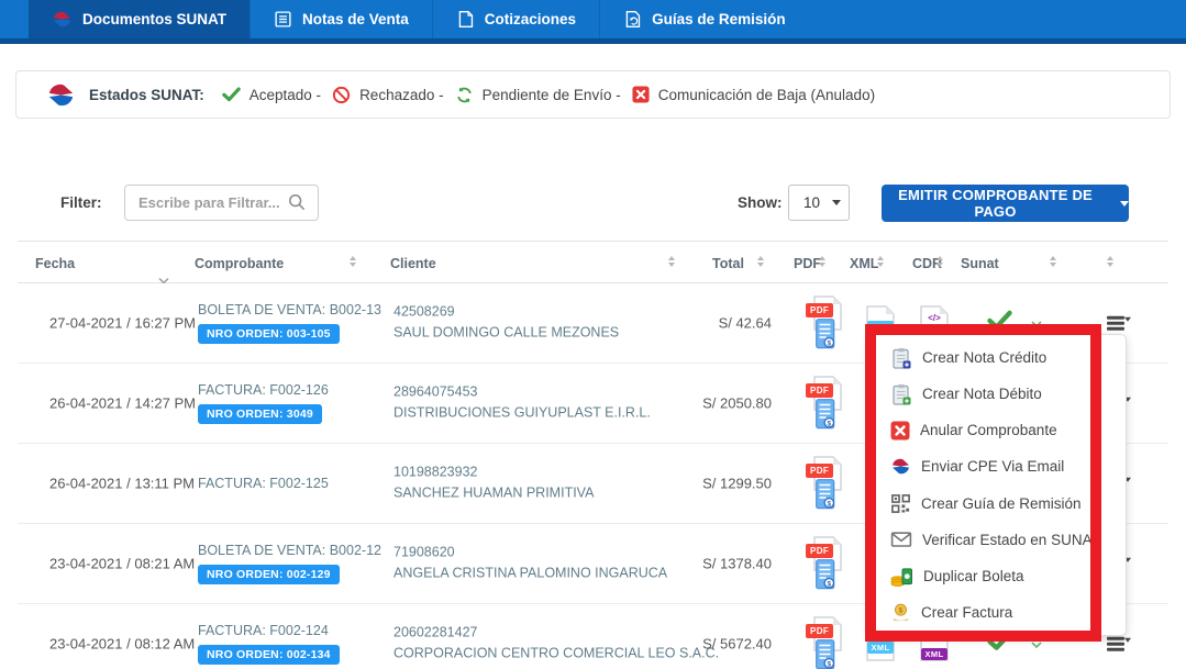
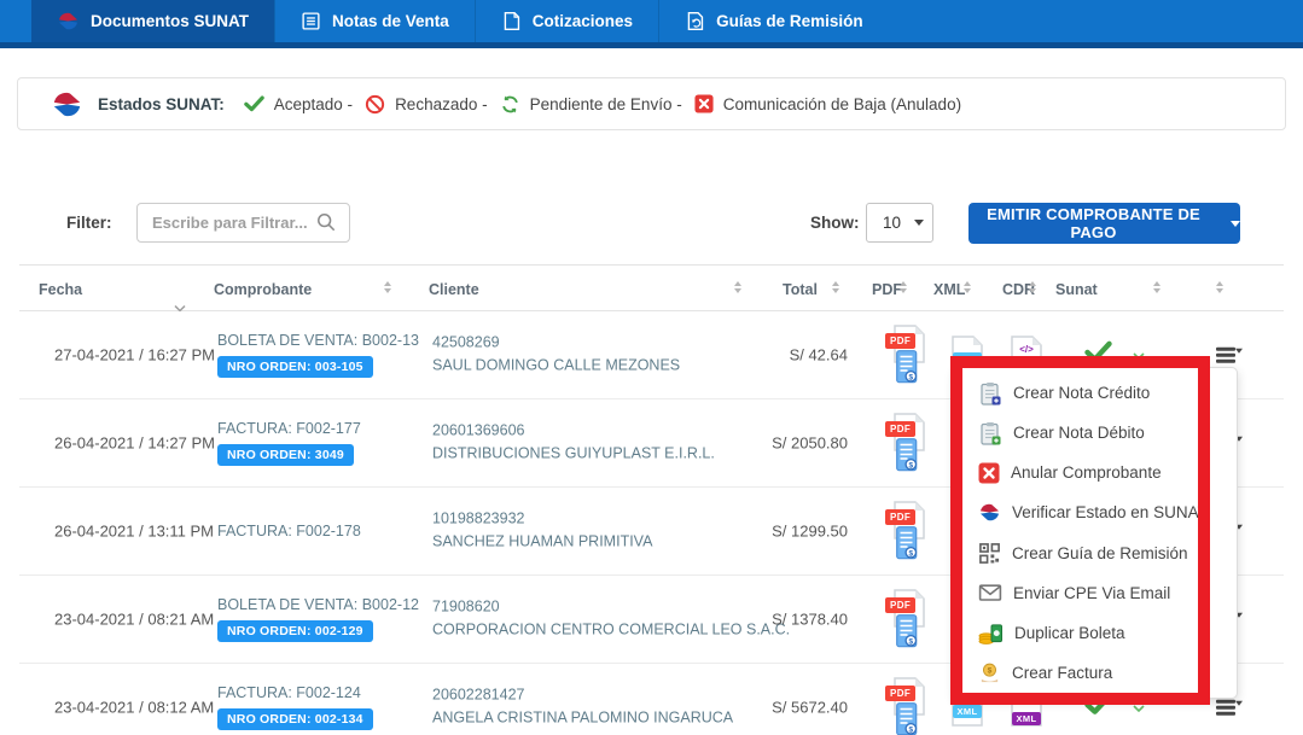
  Documentos SUNAT
  Notas de Venta
  Cotizaciones
  Guías de Remisión
  Estados SUNAT:
  Aceptado -
  Rechazado -
  Pendiente de Envío -
  Comunicación de Baja (Anulado)
  Filter:
  Escribe para Filtrar...
  Show:
  10
  EMITIR COMPROBANTE DE PAGO
  Fecha
  Comprobante
  Cliente
  Total
  PDF
  XML
  CDR
  Sunat
  27-04-2021 / 16:27 PM
  BOLETA DE VENTA: B002-13
  NRO ORDEN: 003-105
  42508269
  SAUL DOMINGO CALLE MEZONES
  S/ 42.64
  PDF
  XML
  </>
  26-04-2021 / 14:27 PM
- FACTURA: F002-126
+ FACTURA: F002-177
  NRO ORDEN: 3049
- 28964075453
+ 20601369606
  DISTRIBUCIONES GUIYUPLAST E.I.R.L.
  S/ 2050.80
  PDF
  26-04-2021 / 13:11 PM
- FACTURA: F002-125
+ FACTURA: F002-178
  10198823932
  SANCHEZ HUAMAN PRIMITIVA
  S/ 1299.50
  PDF
  23-04-2021 / 08:21 AM
  BOLETA DE VENTA: B002-12
  NRO ORDEN: 002-129
  71908620
- ANGELA CRISTINA PALOMINO INGARUCA
+ CORPORACION CENTRO COMERCIAL LEO S.A.C.
  S/ 1378.40
  PDF
  23-04-2021 / 08:12 AM
  FACTURA: F002-124
  NRO ORDEN: 002-134
  20602281427
- CORPORACION CENTRO COMERCIAL LEO S.A.C.
+ ANGELA CRISTINA PALOMINO INGARUCA
  S/ 5672.40
  PDF
  XML
  </>
  XML
  Crear Nota Crédito
  Crear Nota Débito
  Anular Comprobante
- Enviar CPE Via Email
+ Verificar Estado en SUNAT
  Crear Guía de Remisión
- Verificar Estado en SUNAT
+ Enviar CPE Via Email
  Duplicar Boleta
  Crear Factura
